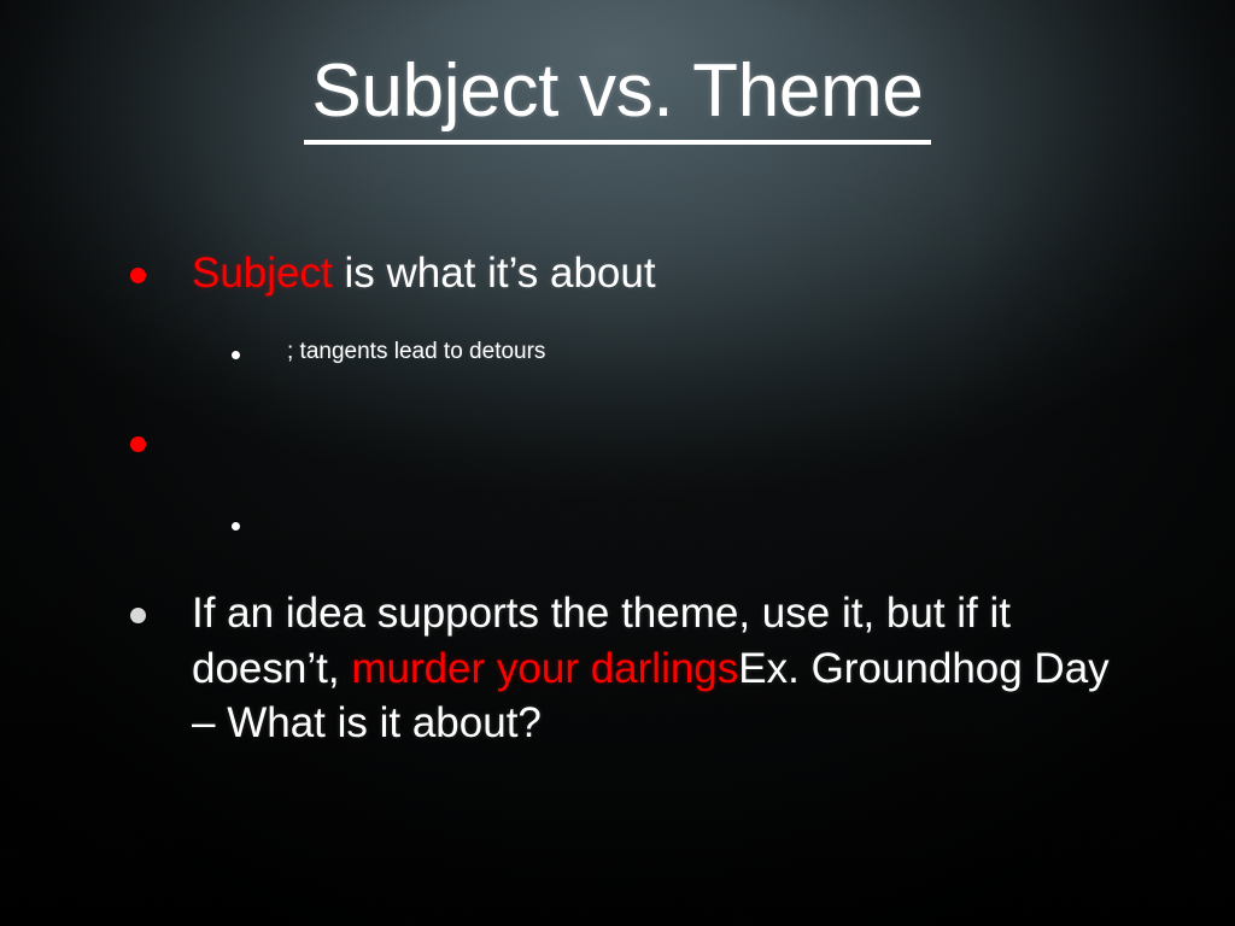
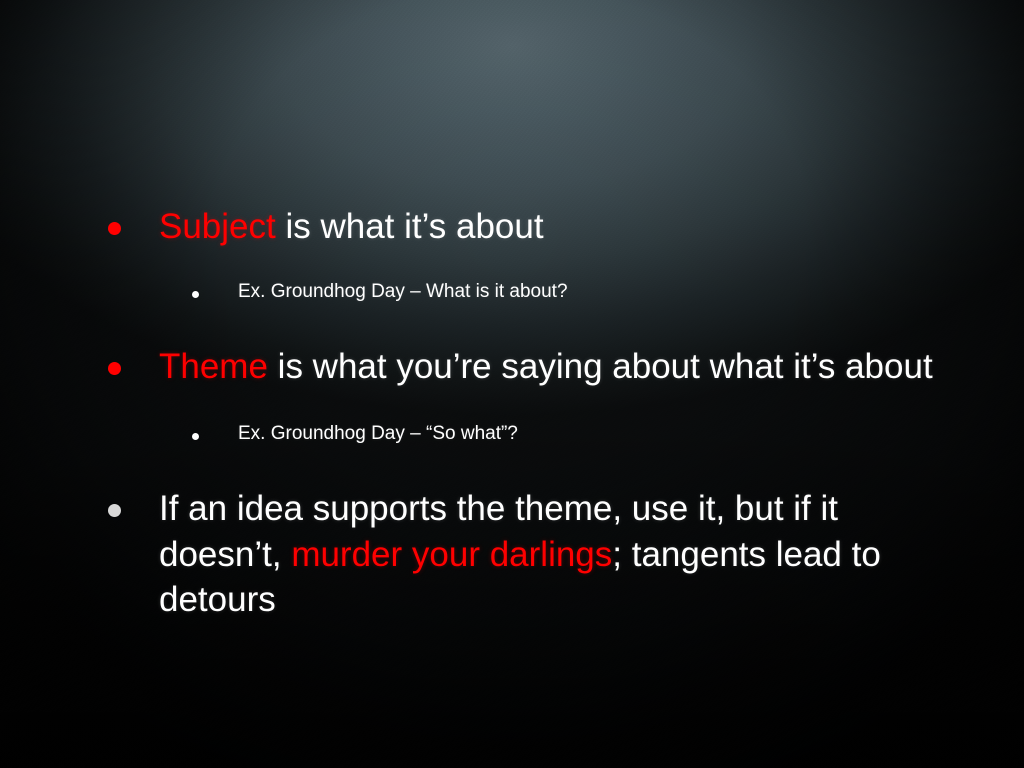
- Subject vs. Theme
  Subject is what it’s about
- ; tangents lead to detours
+ Ex. Groundhog Day – What is it about?
+ Theme is what you’re saying about what it’s about
+ Ex. Groundhog Day – “So what”?
- If an idea supports the theme, use it, but if it doesn’t, murder your darlingsEx. Groundhog Day – What is it about?
+ If an idea supports the theme, use it, but if it doesn’t, murder your darlings; tangents lead to detours
